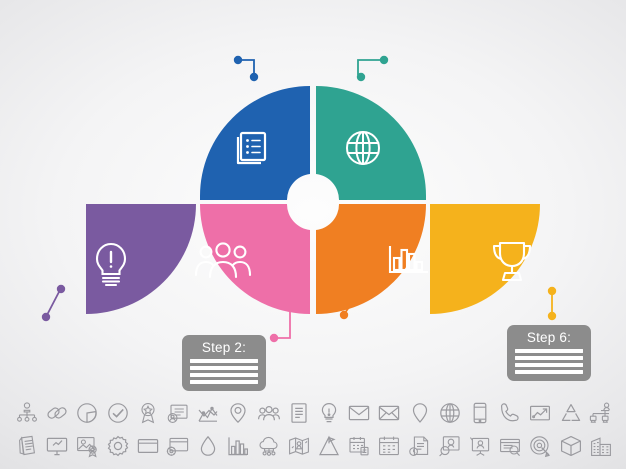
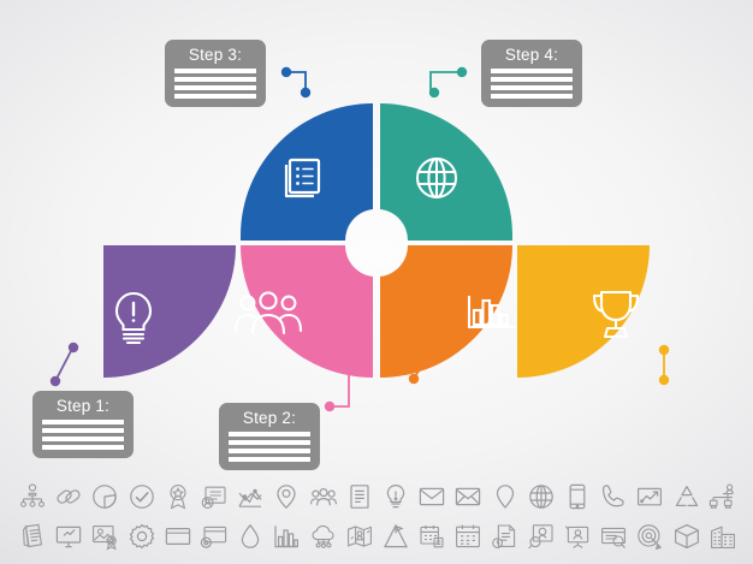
+ Step 3:
+ Step 4:
+ Step 1:
  Step 2:
- Step 6:
